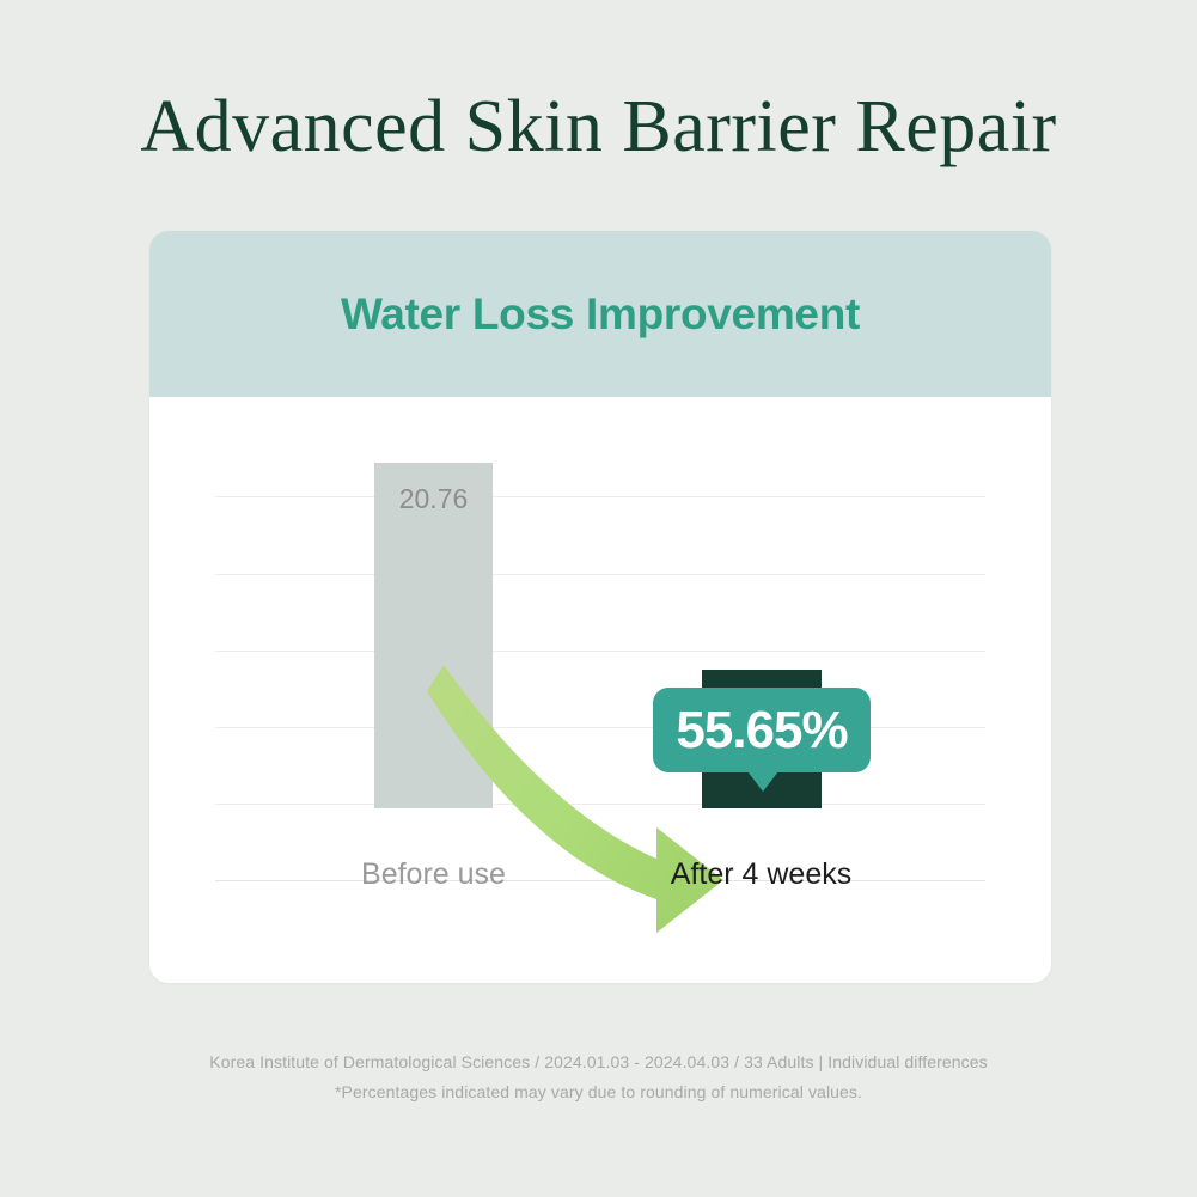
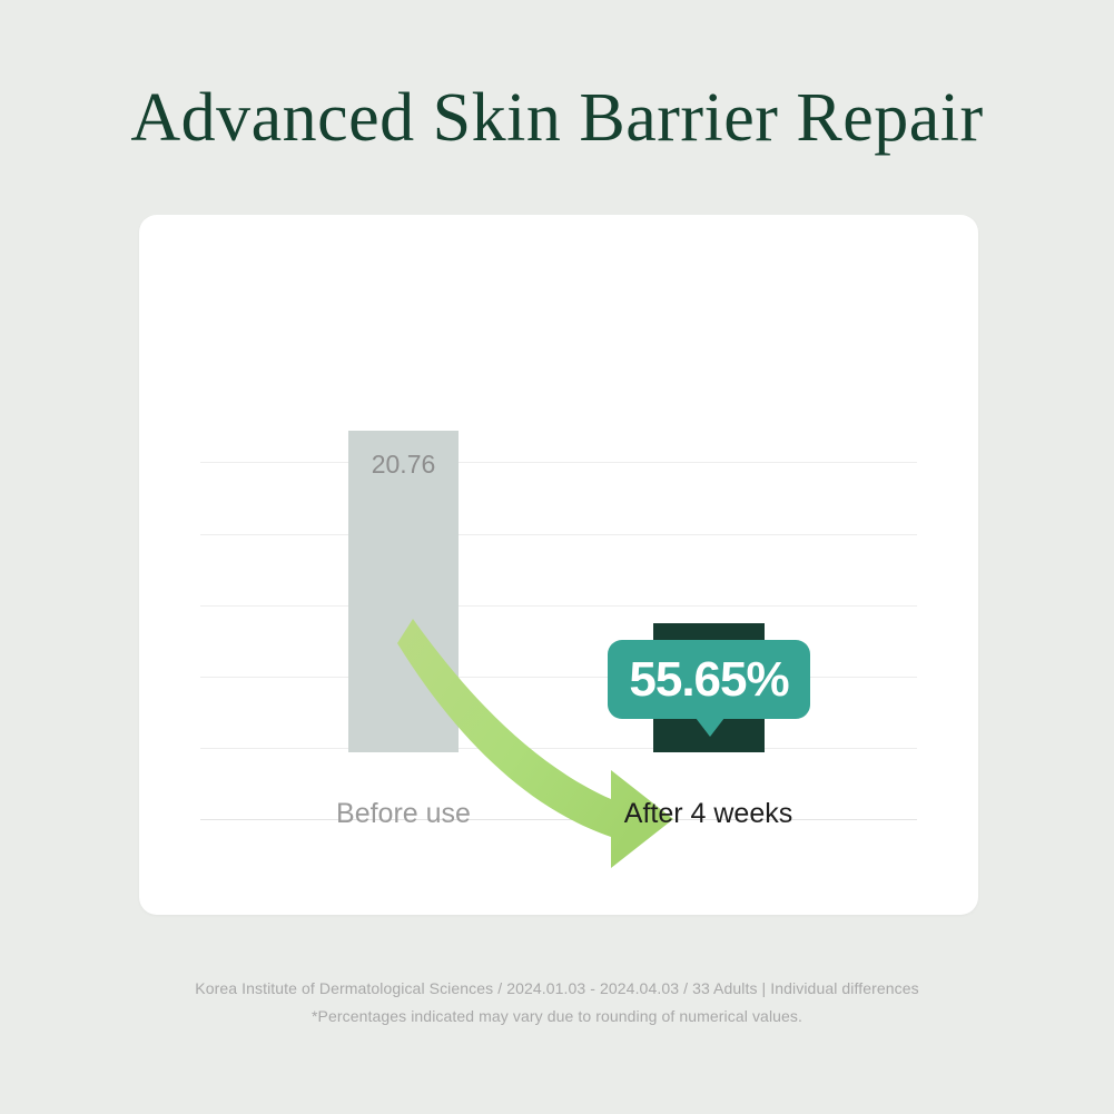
  Advanced Skin Barrier Repair
- Water Loss Improvement
  20.76
  55.65%
  Before use
  After 4 weeks
  Korea Institute of Dermatological Sciences / 2024.01.03 - 2024.04.03 / 33 Adults | Individual differences
  *Percentages indicated may vary due to rounding of numerical values.
